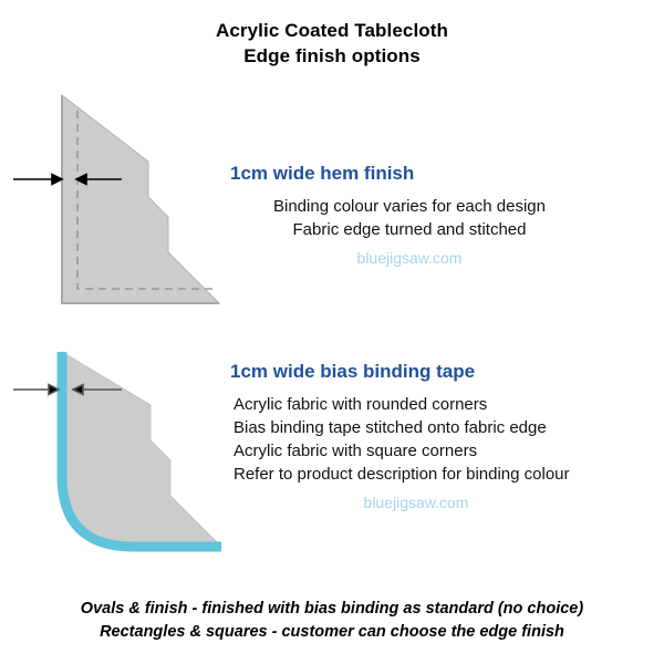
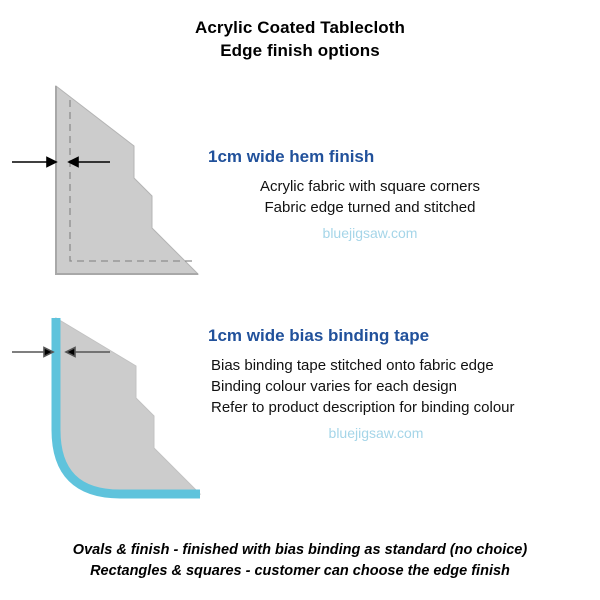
  Acrylic Coated Tablecloth
  Edge finish options
  1cm wide hem finish
- Binding colour varies for each design
+ Acrylic fabric with square corners
  Fabric edge turned and stitched
  bluejigsaw.com
  1cm wide bias binding tape
- Acrylic fabric with rounded corners
  Bias binding tape stitched onto fabric edge
- Acrylic fabric with square corners
+ Binding colour varies for each design
  Refer to product description for binding colour
  bluejigsaw.com
  Ovals & finish - finished with bias binding as standard (no choice)
  Rectangles & squares - customer can choose the edge finish
